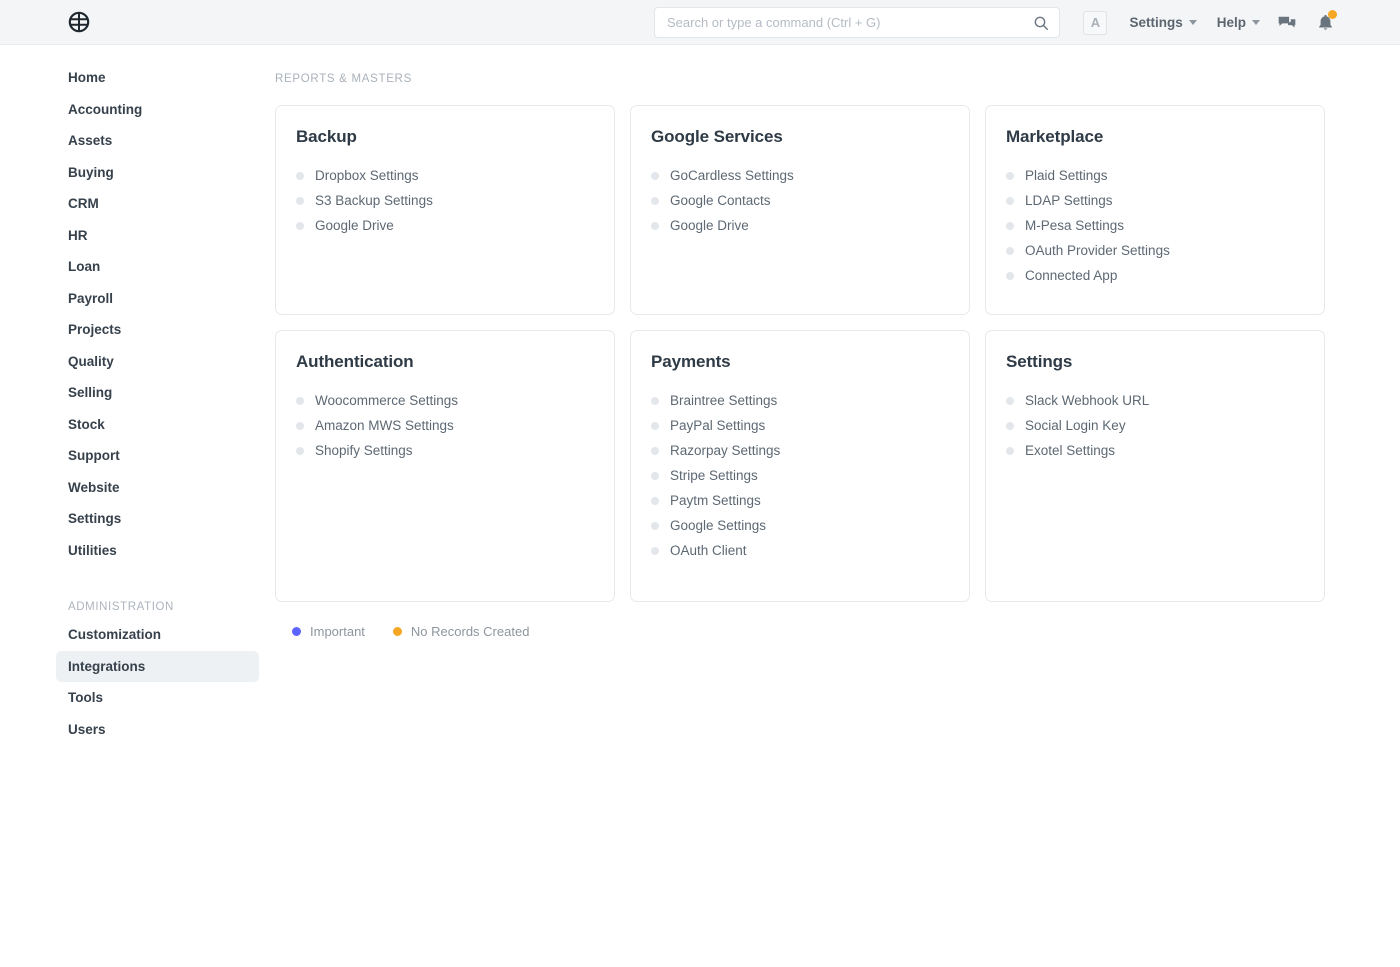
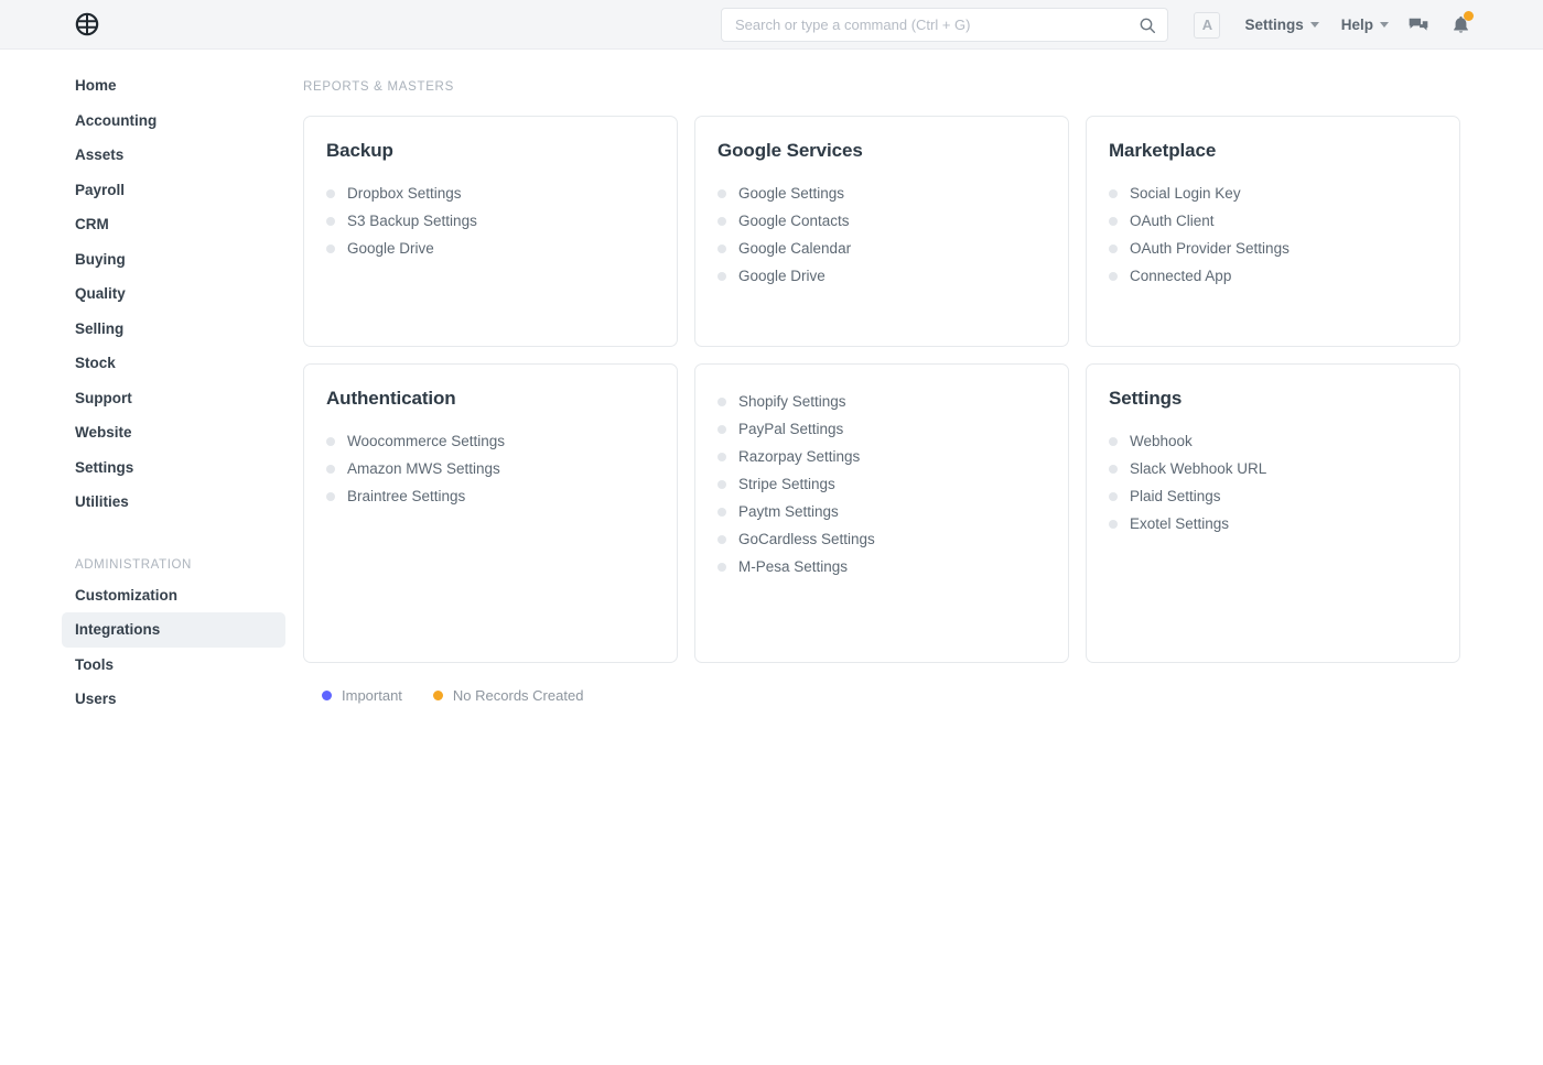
  Search or type a command (Ctrl + G)
  A
  Settings
  Help
  Home
  Accounting
  Assets
- Buying
+ Payroll
  CRM
- HR
- Loan
- Payroll
+ Buying
- Projects
  Quality
  Selling
  Stock
  Support
  Website
  Settings
  Utilities
  ADMINISTRATION
  Customization
  Integrations
  Tools
  Users
  REPORTS & MASTERS
  Backup
  Dropbox Settings
  S3 Backup Settings
  Google Drive
  Google Services
- GoCardless Settings
+ Google Settings
  Google Contacts
+ Google Calendar
  Google Drive
  Marketplace
- Plaid Settings
+ Social Login Key
- LDAP Settings
- M-Pesa Settings
+ OAuth Client
  OAuth Provider Settings
  Connected App
  Authentication
  Woocommerce Settings
  Amazon MWS Settings
- Shopify Settings
+ Braintree Settings
- Payments
- Braintree Settings
+ Shopify Settings
  PayPal Settings
  Razorpay Settings
  Stripe Settings
  Paytm Settings
- Google Settings
+ GoCardless Settings
- OAuth Client
+ M-Pesa Settings
  Settings
+ Webhook
  Slack Webhook URL
- Social Login Key
+ Plaid Settings
  Exotel Settings
  Important
  No Records Created
